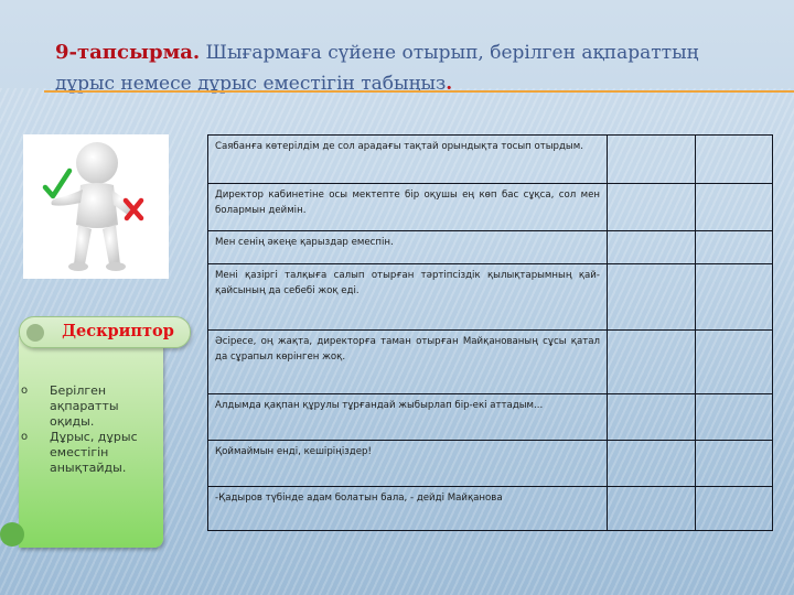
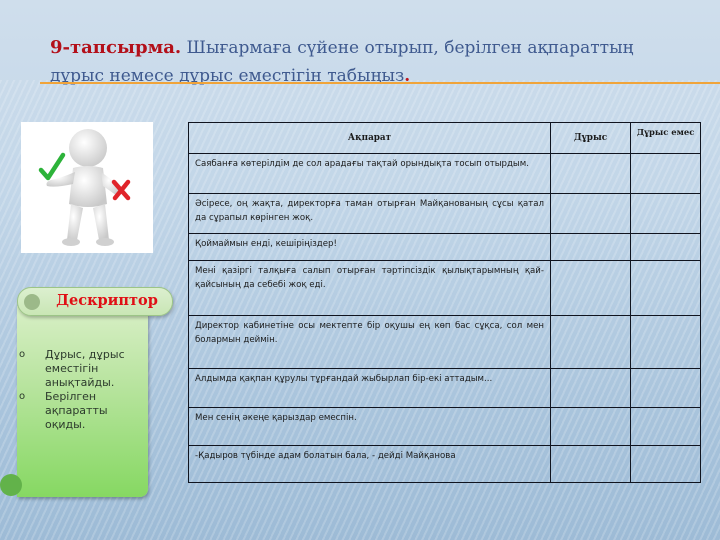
  9-тапсырма. Шығармаға сүйене отырып, берілген ақпараттың дұрыс немесе дұрыс еместігін табыңыз.
  Дескриптор
  o
- Берілген ақпаратты оқиды.
+ Дұрыс, дұрыс еместігін анықтайды.
  o
- Дұрыс, дұрыс еместігін анықтайды.
+ Берілген ақпаратты оқиды.
+ Ақпарат	Дұрыс	Дұрыс емес
  Саябанға көтерілдім де сол арадағы тақтай орындықта тосып отырдым.
- Директор кабинетіне осы мектепте бір оқушы ең көп бас сұқса, сол мен болармын деймін.
+ Әсіресе, оң жақта, директорға таман отырған Майқанованың сұсы қатал да сұрапыл көрінген жоқ.
- Мен сенің әкеңе қарыздар емеспін.
+ Қоймаймын енді, кешіріңіздер!
  Мені қазіргі талқыға салып отырған тәртіпсіздік қылықтарымның қай-қайсының да себебі жоқ еді.
- Әсіресе, оң жақта, директорға таман отырған Майқанованың сұсы қатал да сұрапыл көрінген жоқ.
+ Директор кабинетіне осы мектепте бір оқушы ең көп бас сұқса, сол мен болармын деймін.
  Алдымда қақпан құрулы тұрғандай жыбырлап бір-екі аттадым...
- Қоймаймын енді, кешіріңіздер!
+ Мен сенің әкеңе қарыздар емеспін.
  -Қадыров түбінде адам болатын бала, - дейді Майқанова
